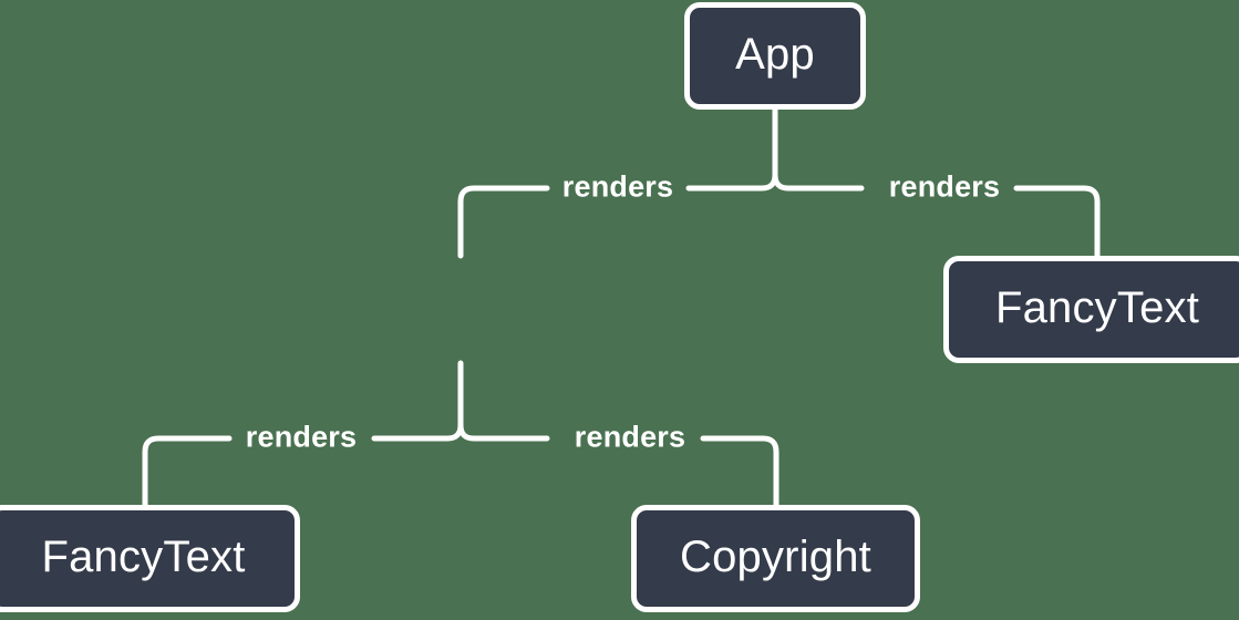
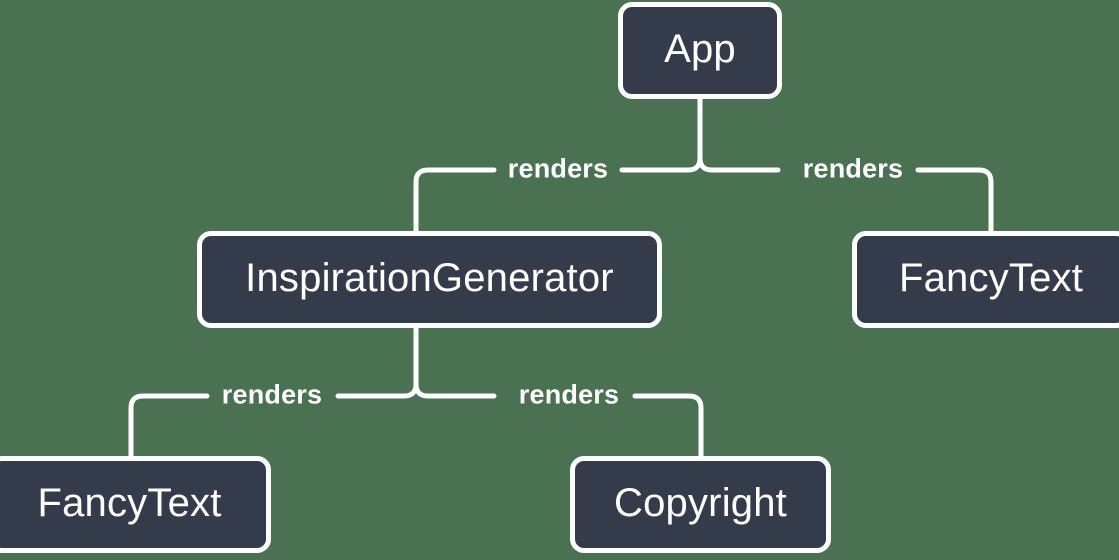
  renders
  renders
  renders
  renders
  App
+ InspirationGenerator
  FancyText
  FancyText
  Copyright
